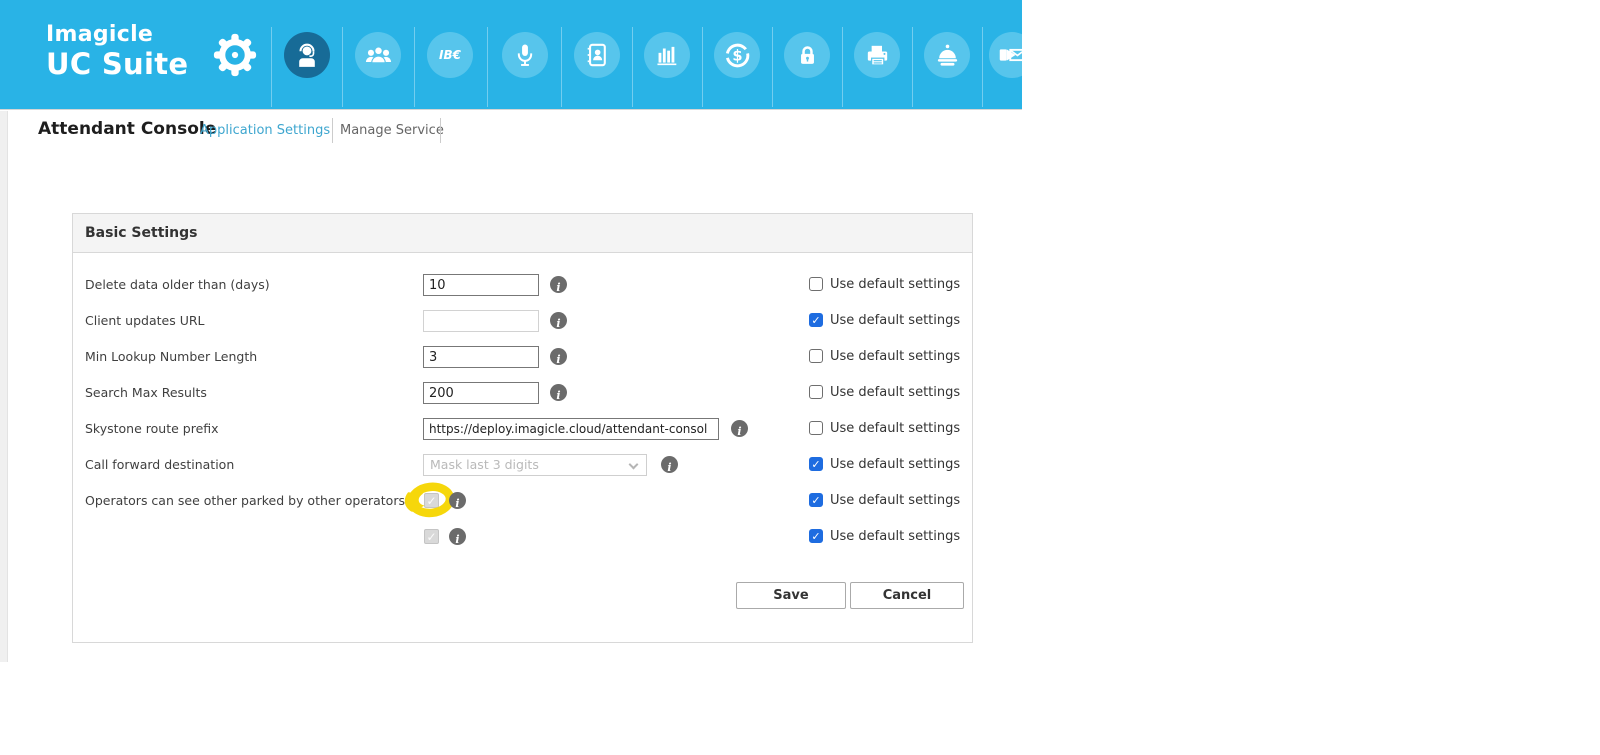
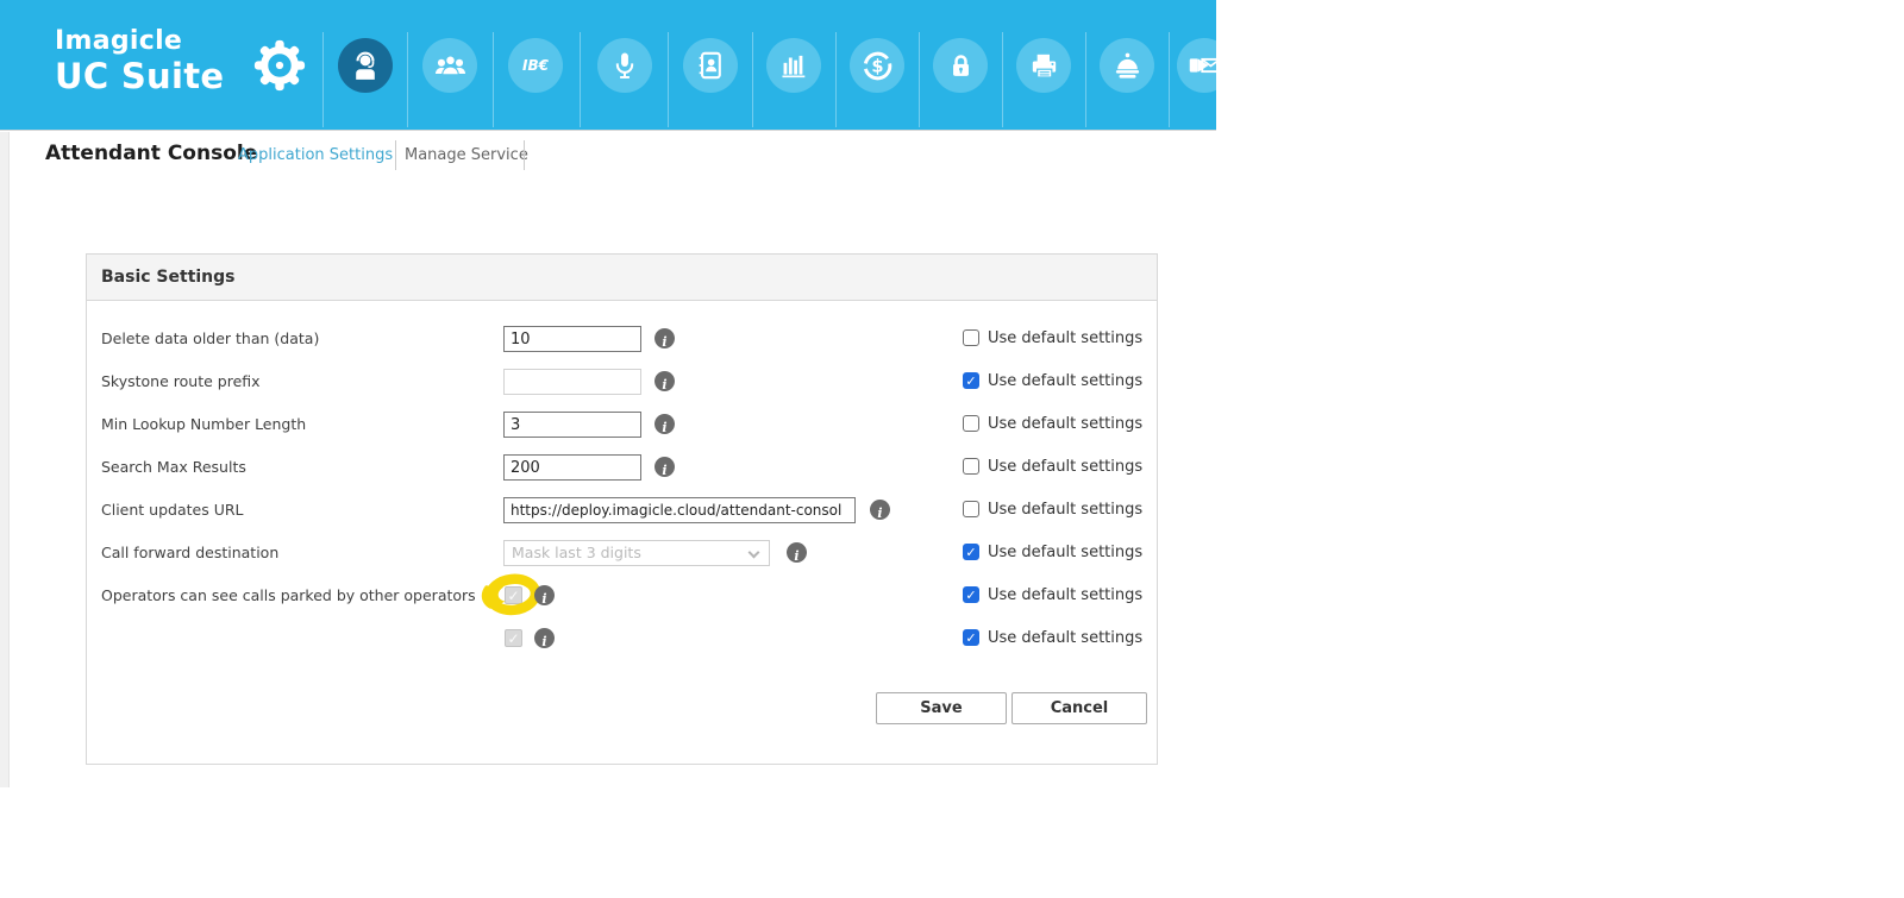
  Imagicle
  UC Suite
  IB€
  $
  Attendant Console
  Application Settings
  Manage Servic
  Basic Settings
- Delete data older than (days)
+ Delete data older than (data)
  10
  Use default settings
- Client updates URL
+ Skystone route prefix
  Use default settings
  Min Lookup Number Length
  3
  Use default settings
  Search Max Results
  200
  Use default settings
- Skystone route prefix
+ Client updates URL
  https://deploy.imagicle.cloud/attendant-consol
  Use default settings
  Call forward destination
  Mask last 3 digits
  Use default settings
- Operators can see other parked by other operators
+ Operators can see calls parked by other operators
  Use default settings
  Use default settings
  Save
  Cancel
